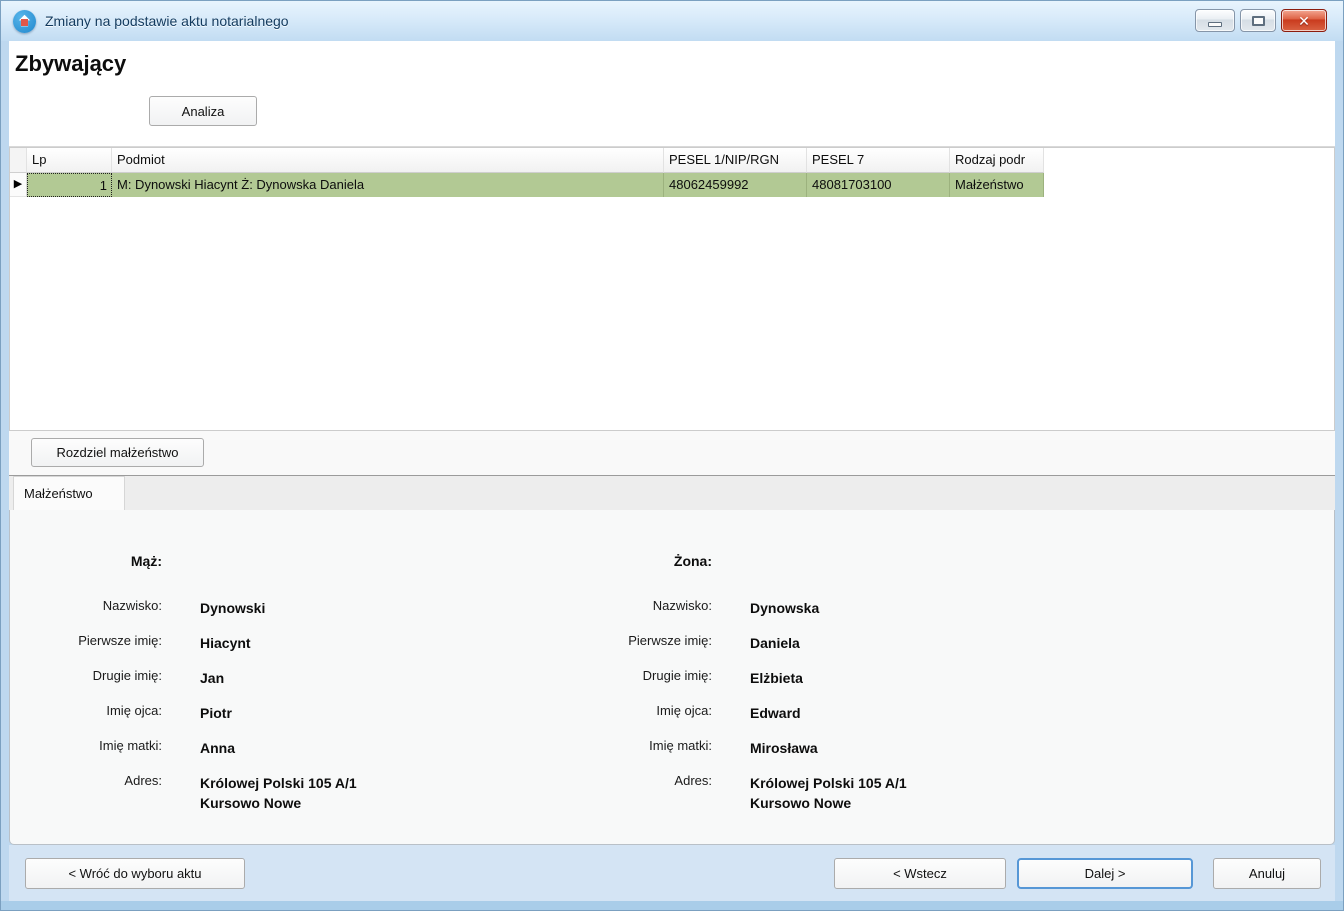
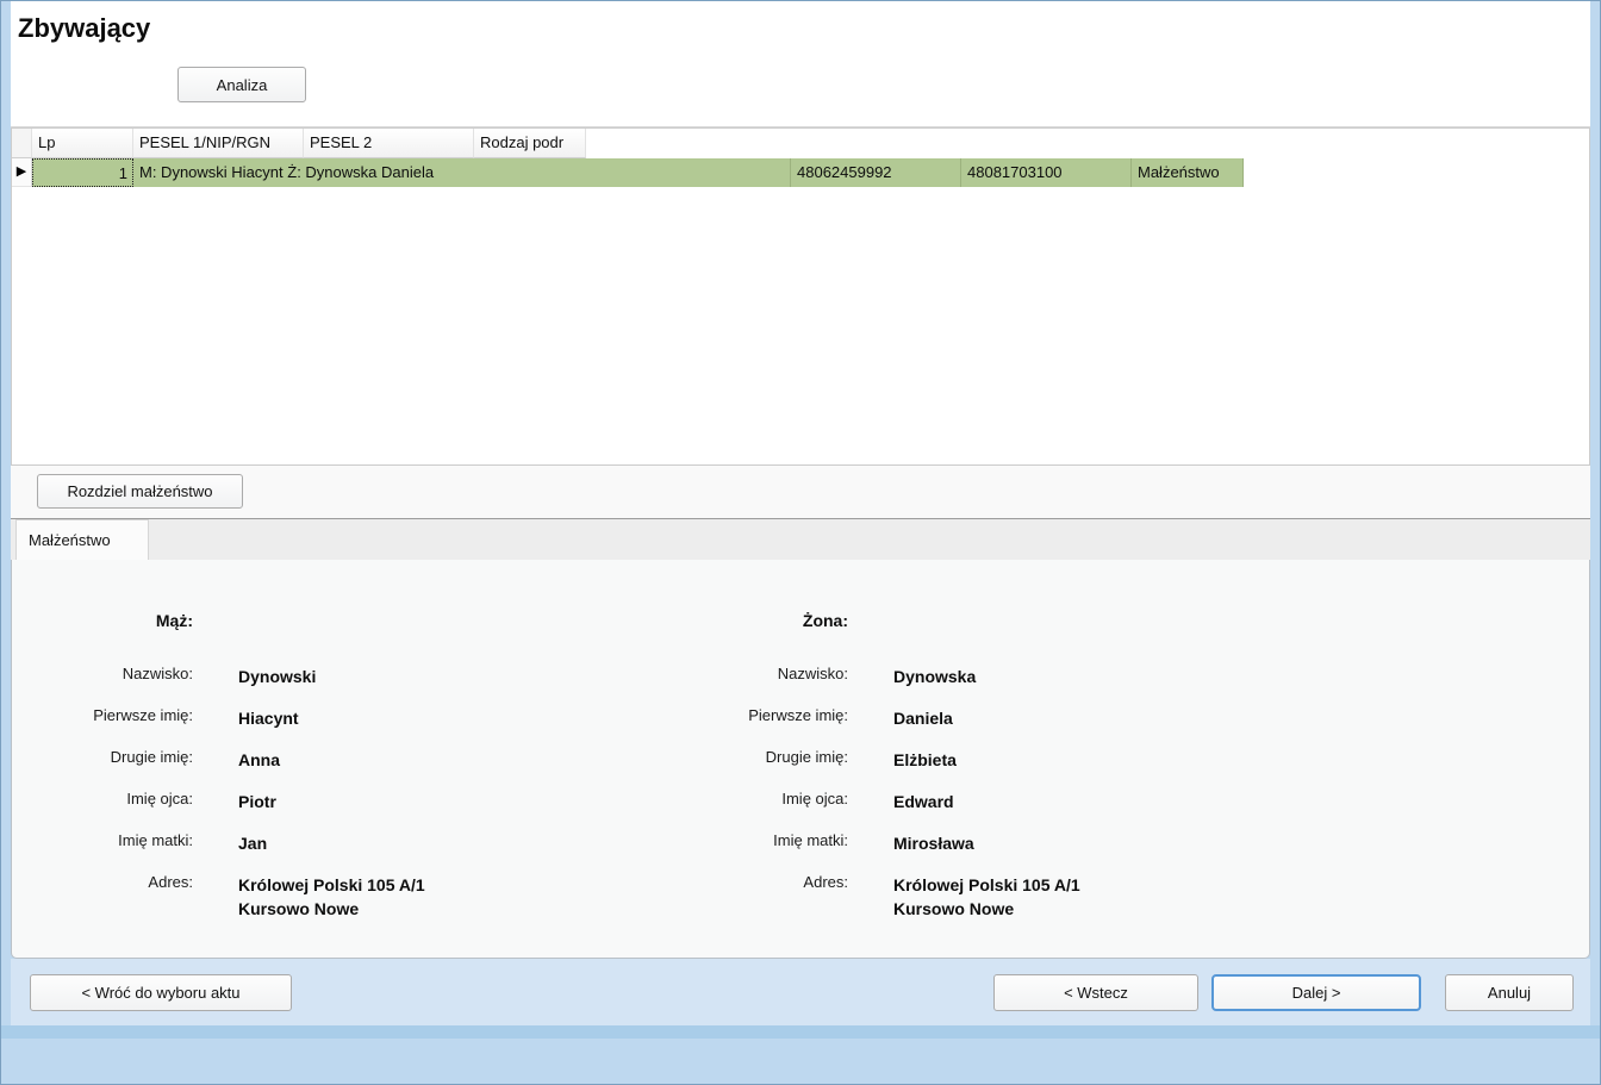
- Zmiany na podstawie aktu notarialnego
- ✕
  Zbywający
  Analiza
  Lp
- Podmiot
  PESEL 1/NIP/RGN
- PESEL 7
+ PESEL 2
  Rodzaj podr
  ▶
  1
  M: Dynowski Hiacynt Ż: Dynowska Daniela
  48062459992
  48081703100
  Małżeństwo
  Rozdziel małżeństwo
  Małżeństwo
  Mąż:
  Nazwisko:
  Dynowski
  Pierwsze imię:
  Hiacynt
  Drugie imię:
- Jan
+ Anna
  Imię ojca:
  Piotr
  Imię matki:
- Anna
+ Jan
  Adres:
  Królowej Polski 105 A/1
  Kursowo Nowe
  Żona:
  Nazwisko:
  Dynowska
  Pierwsze imię:
  Daniela
  Drugie imię:
  Elżbieta
  Imię ojca:
  Edward
  Imię matki:
  Mirosława
  Adres:
  Królowej Polski 105 A/1
  Kursowo Nowe
  < Wróć do wyboru aktu
  < Wstecz
  Dalej >
  Anuluj
